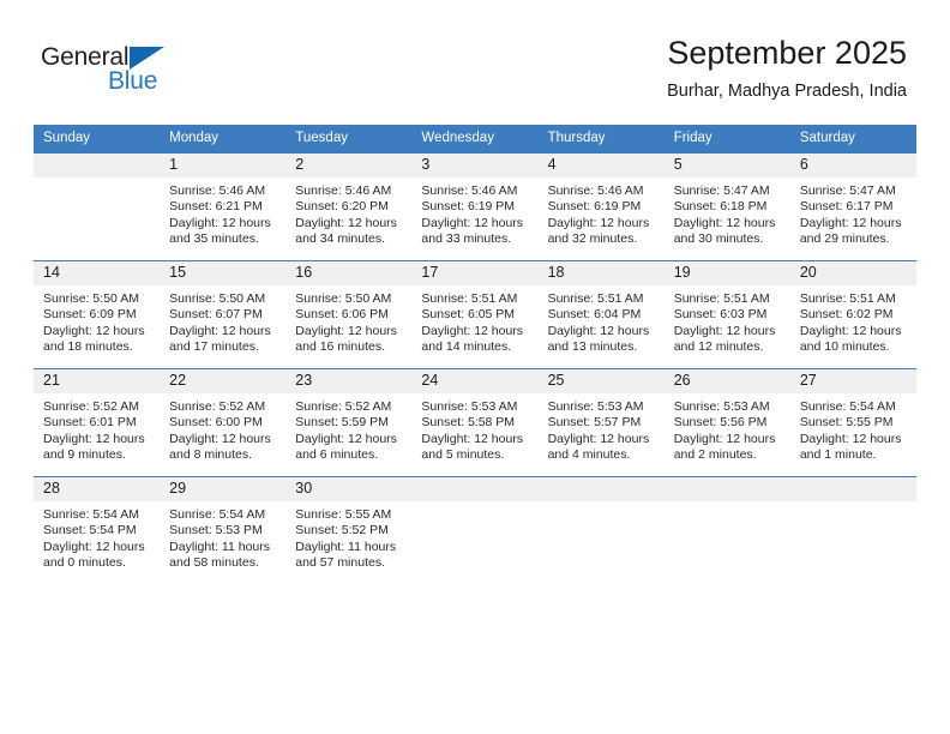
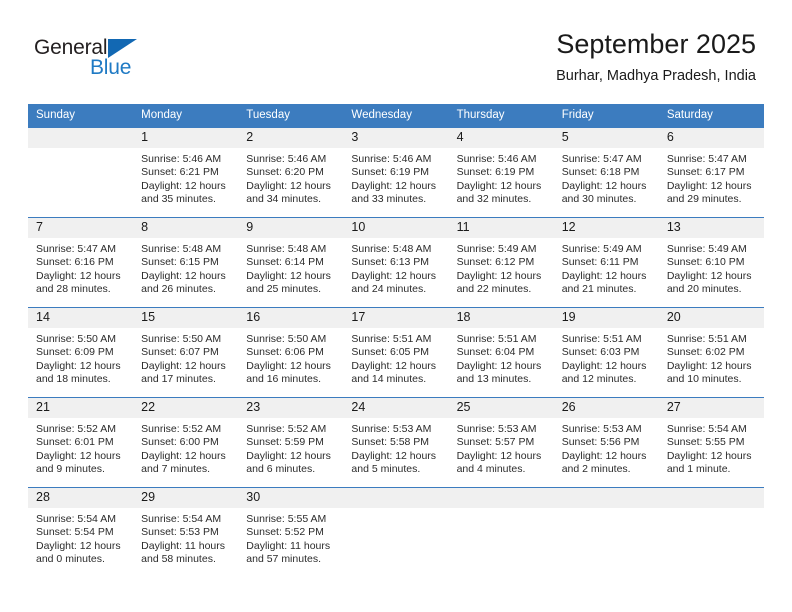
  General
  Blue
  September 2025
  Burhar, Madhya Pradesh, India
  Sunday	Monday	Tuesday	Wednesday	Thursday	Friday	Saturday
  	1Sunrise: 5:46 AMSunset: 6:21 PMDaylight: 12 hoursand 35 minutes.	2Sunrise: 5:46 AMSunset: 6:20 PMDaylight: 12 hoursand 34 minutes.	3Sunrise: 5:46 AMSunset: 6:19 PMDaylight: 12 hoursand 33 minutes.	4Sunrise: 5:46 AMSunset: 6:19 PMDaylight: 12 hoursand 32 minutes.	5Sunrise: 5:47 AMSunset: 6:18 PMDaylight: 12 hoursand 30 minutes.	6Sunrise: 5:47 AMSunset: 6:17 PMDaylight: 12 hoursand 29 minutes.
+ 7Sunrise: 5:47 AMSunset: 6:16 PMDaylight: 12 hoursand 28 minutes.	8Sunrise: 5:48 AMSunset: 6:15 PMDaylight: 12 hoursand 26 minutes.	9Sunrise: 5:48 AMSunset: 6:14 PMDaylight: 12 hoursand 25 minutes.	10Sunrise: 5:48 AMSunset: 6:13 PMDaylight: 12 hoursand 24 minutes.	11Sunrise: 5:49 AMSunset: 6:12 PMDaylight: 12 hoursand 22 minutes.	12Sunrise: 5:49 AMSunset: 6:11 PMDaylight: 12 hoursand 21 minutes.	13Sunrise: 5:49 AMSunset: 6:10 PMDaylight: 12 hoursand 20 minutes.
  14Sunrise: 5:50 AMSunset: 6:09 PMDaylight: 12 hoursand 18 minutes.	15Sunrise: 5:50 AMSunset: 6:07 PMDaylight: 12 hoursand 17 minutes.	16Sunrise: 5:50 AMSunset: 6:06 PMDaylight: 12 hoursand 16 minutes.	17Sunrise: 5:51 AMSunset: 6:05 PMDaylight: 12 hoursand 14 minutes.	18Sunrise: 5:51 AMSunset: 6:04 PMDaylight: 12 hoursand 13 minutes.	19Sunrise: 5:51 AMSunset: 6:03 PMDaylight: 12 hoursand 12 minutes.	20Sunrise: 5:51 AMSunset: 6:02 PMDaylight: 12 hoursand 10 minutes.
- 21Sunrise: 5:52 AMSunset: 6:01 PMDaylight: 12 hoursand 9 minutes.	22Sunrise: 5:52 AMSunset: 6:00 PMDaylight: 12 hoursand 8 minutes.	23Sunrise: 5:52 AMSunset: 5:59 PMDaylight: 12 hoursand 6 minutes.	24Sunrise: 5:53 AMSunset: 5:58 PMDaylight: 12 hoursand 5 minutes.	25Sunrise: 5:53 AMSunset: 5:57 PMDaylight: 12 hoursand 4 minutes.	26Sunrise: 5:53 AMSunset: 5:56 PMDaylight: 12 hoursand 2 minutes.	27Sunrise: 5:54 AMSunset: 5:55 PMDaylight: 12 hoursand 1 minute.
+ 21Sunrise: 5:52 AMSunset: 6:01 PMDaylight: 12 hoursand 9 minutes.	22Sunrise: 5:52 AMSunset: 6:00 PMDaylight: 12 hoursand 7 minutes.	23Sunrise: 5:52 AMSunset: 5:59 PMDaylight: 12 hoursand 6 minutes.	24Sunrise: 5:53 AMSunset: 5:58 PMDaylight: 12 hoursand 5 minutes.	25Sunrise: 5:53 AMSunset: 5:57 PMDaylight: 12 hoursand 4 minutes.	26Sunrise: 5:53 AMSunset: 5:56 PMDaylight: 12 hoursand 2 minutes.	27Sunrise: 5:54 AMSunset: 5:55 PMDaylight: 12 hoursand 1 minute.
  28Sunrise: 5:54 AMSunset: 5:54 PMDaylight: 12 hoursand 0 minutes.	29Sunrise: 5:54 AMSunset: 5:53 PMDaylight: 11 hoursand 58 minutes.	30Sunrise: 5:55 AMSunset: 5:52 PMDaylight: 11 hoursand 57 minutes.
